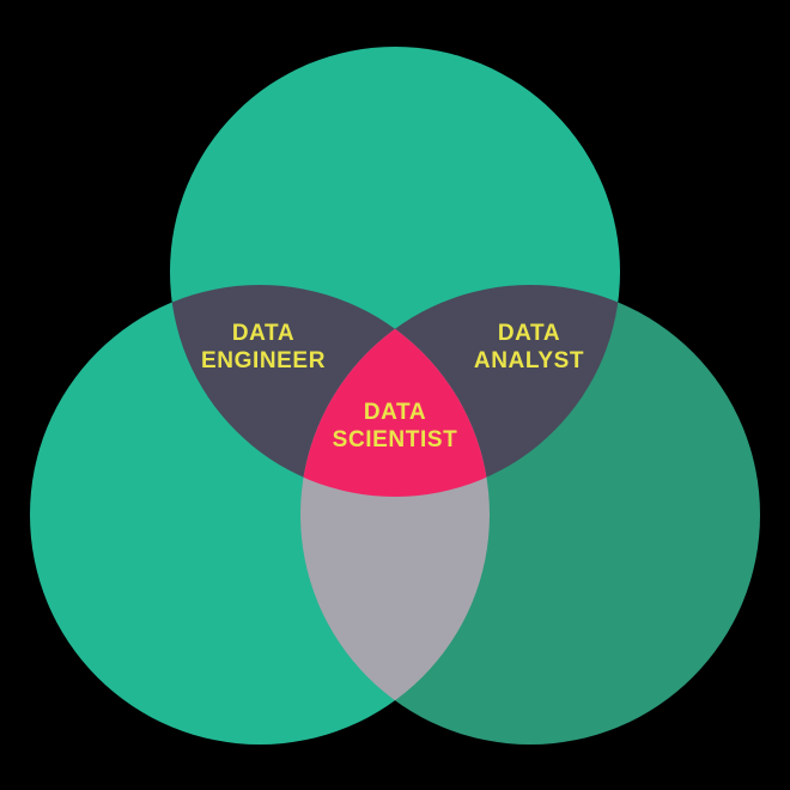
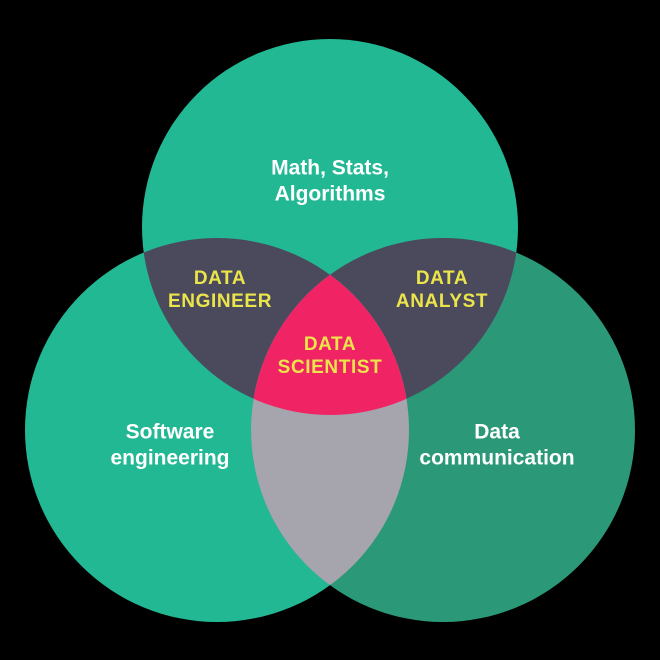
+ Math, Stats,
+ Algorithms
+ Software
+ engineering
+ Data
+ communication
  DATA
  ENGINEER
  DATA
  ANALYST
  DATA
  SCIENTIST
